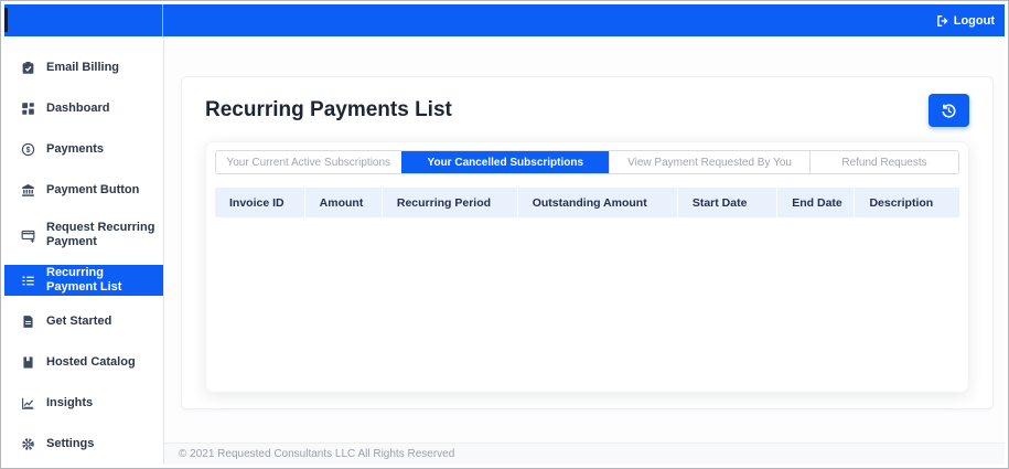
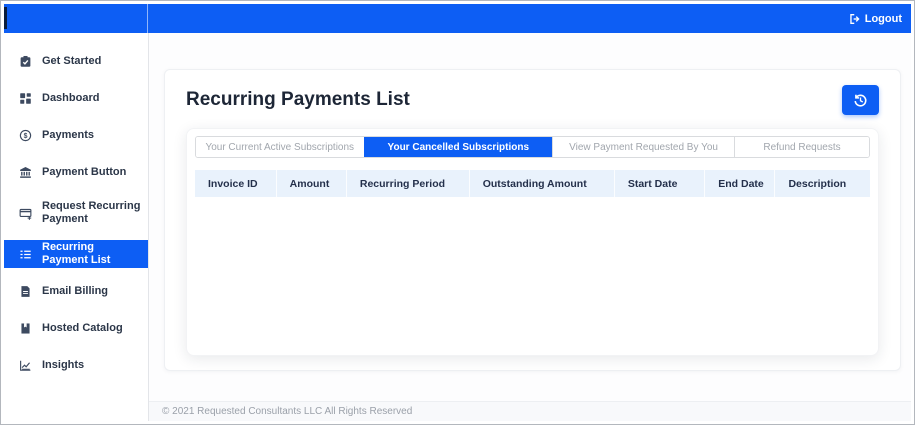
  Logout
- Email Billing
+ Get Started
  Dashboard
  Payments
  Payment Button
  Request Recurring Payment
  Recurring Payment List
- Get Started
+ Email Billing
  Hosted Catalog
  Insights
- Settings
  Recurring Payments List
  Your Current Active Subscriptions
  Your Cancelled Subscriptions
  View Payment Requested By You
  Refund Requests
  Invoice ID
  Amount
  Recurring Period
  Outstanding Amount
  Start Date
  End Date
  Description
  © 2021 Requested Consultants LLC All Rights Reserved
